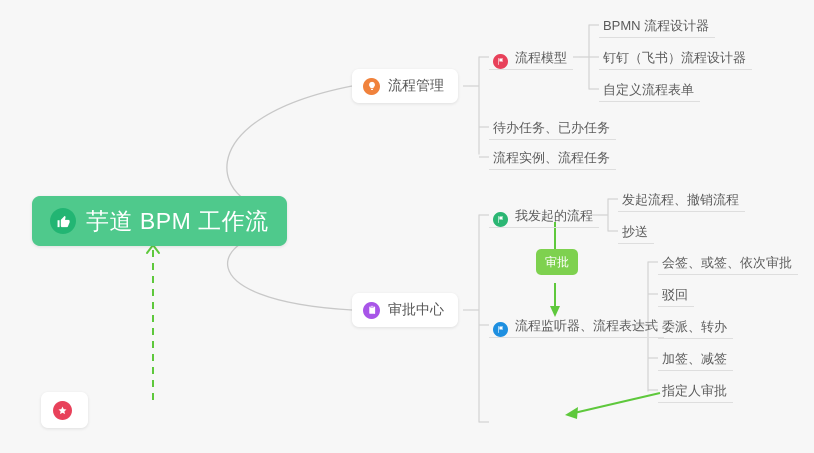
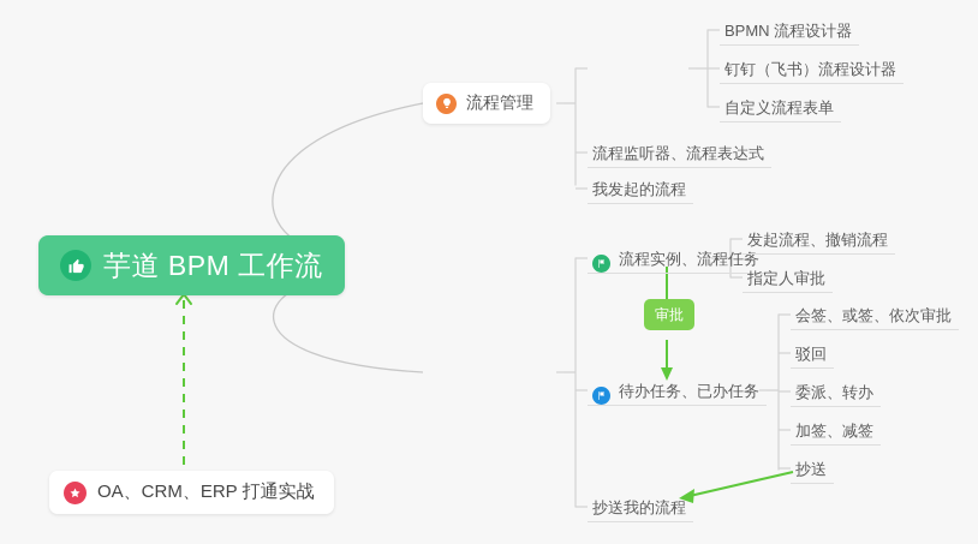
  芋道 BPM 工作流
  流程管理
- 流程模型
  BPMN 流程设计器
  钉钉（飞书）流程设计器
  自定义流程表单
- 待办任务、已办任务
+ 流程监听器、流程表达式
- 流程实例、流程任务
+ 我发起的流程
- 审批中心
- 我发起的流程
+ 流程实例、流程任务
  发起流程、撤销流程
- 抄送
+ 指定人审批
  审批
- 流程监听器、流程表达式
+ 待办任务、已办任务
  会签、或签、依次审批
  驳回
  委派、转办
  加签、减签
- 指定人审批
+ 抄送
+ 抄送我的流程
+ OA、CRM、ERP 打通实战
